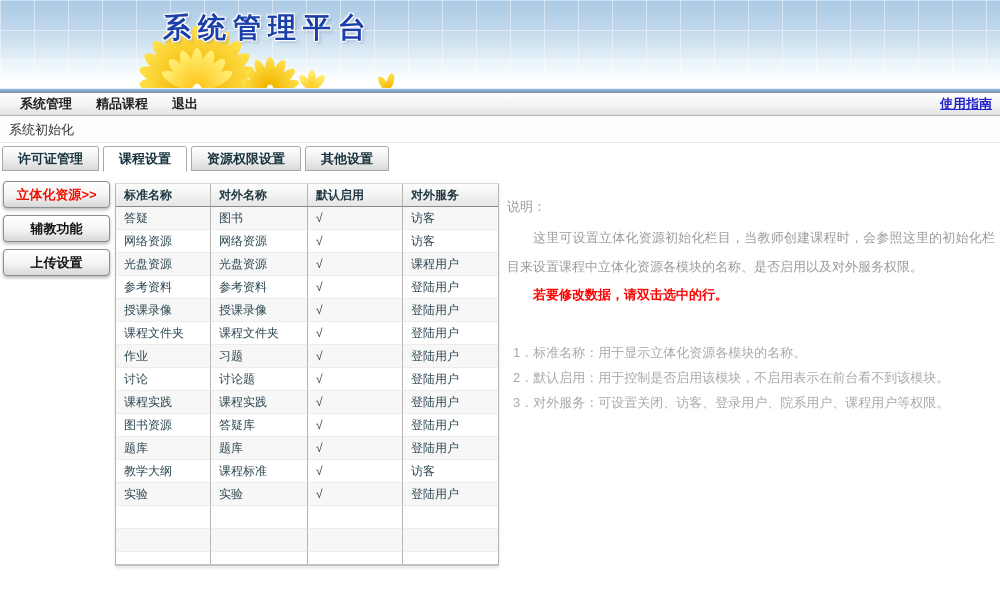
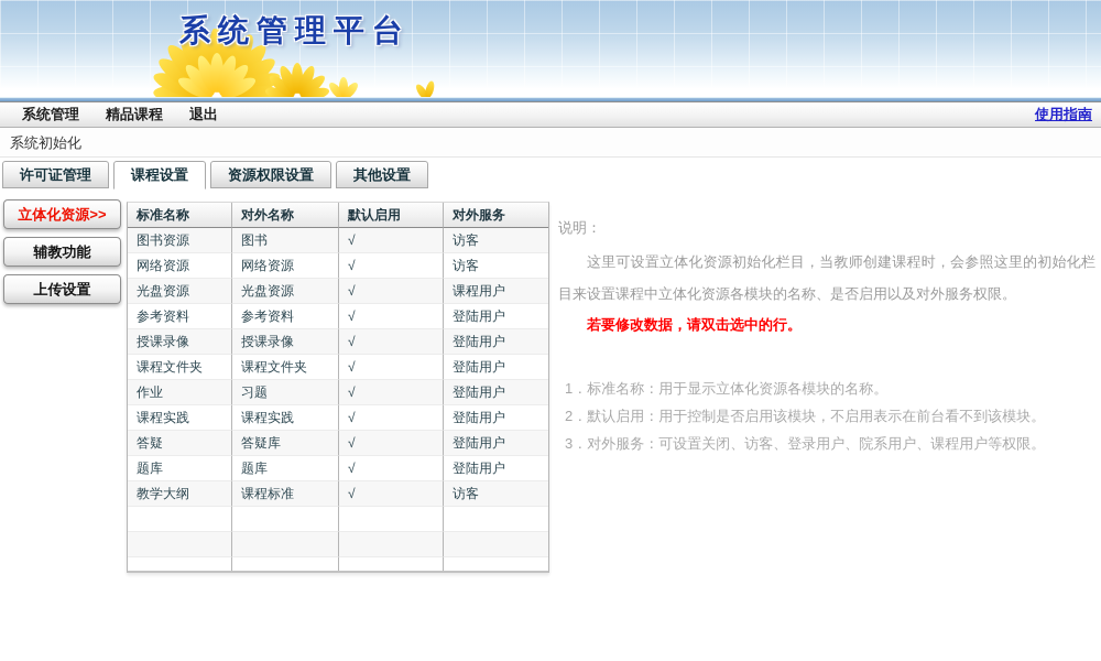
  系统管理平台
  系统管理 精品课程 退出
  使用指南
  系统初始化
  许可证管理 课程设置 资源权限设置 其他设置
  立体化资源>>
  辅教功能
  上传设置
  标准名称	对外名称	默认启用	对外服务
- 答疑	图书	√	访客
+ 图书资源	图书	√	访客
  网络资源	网络资源	√	访客
  光盘资源	光盘资源	√	课程用户
  参考资料	参考资料	√	登陆用户
  授课录像	授课录像	√	登陆用户
  课程文件夹	课程文件夹	√	登陆用户
  作业	习题	√	登陆用户
- 讨论	讨论题	√	登陆用户
  课程实践	课程实践	√	登陆用户
- 图书资源	答疑库	√	登陆用户
+ 答疑	答疑库	√	登陆用户
  题库	题库	√	登陆用户
  教学大纲	课程标准	√	访客
- 实验	实验	√	登陆用户
  说明：
  这里可设置立体化资源初始化栏目，当教师创建课程时，会参照这里的初始化栏目来设置课程中立体化资源各模块的名称、是否启用以及对外服务权限。
  若要修改数据，请双击选中的行。
  1．标准名称：用于显示立体化资源各模块的名称。
  2．默认启用：用于控制是否启用该模块，不启用表示在前台看不到该模块。
  3．对外服务：可设置关闭、访客、登录用户、院系用户、课程用户等权限。
